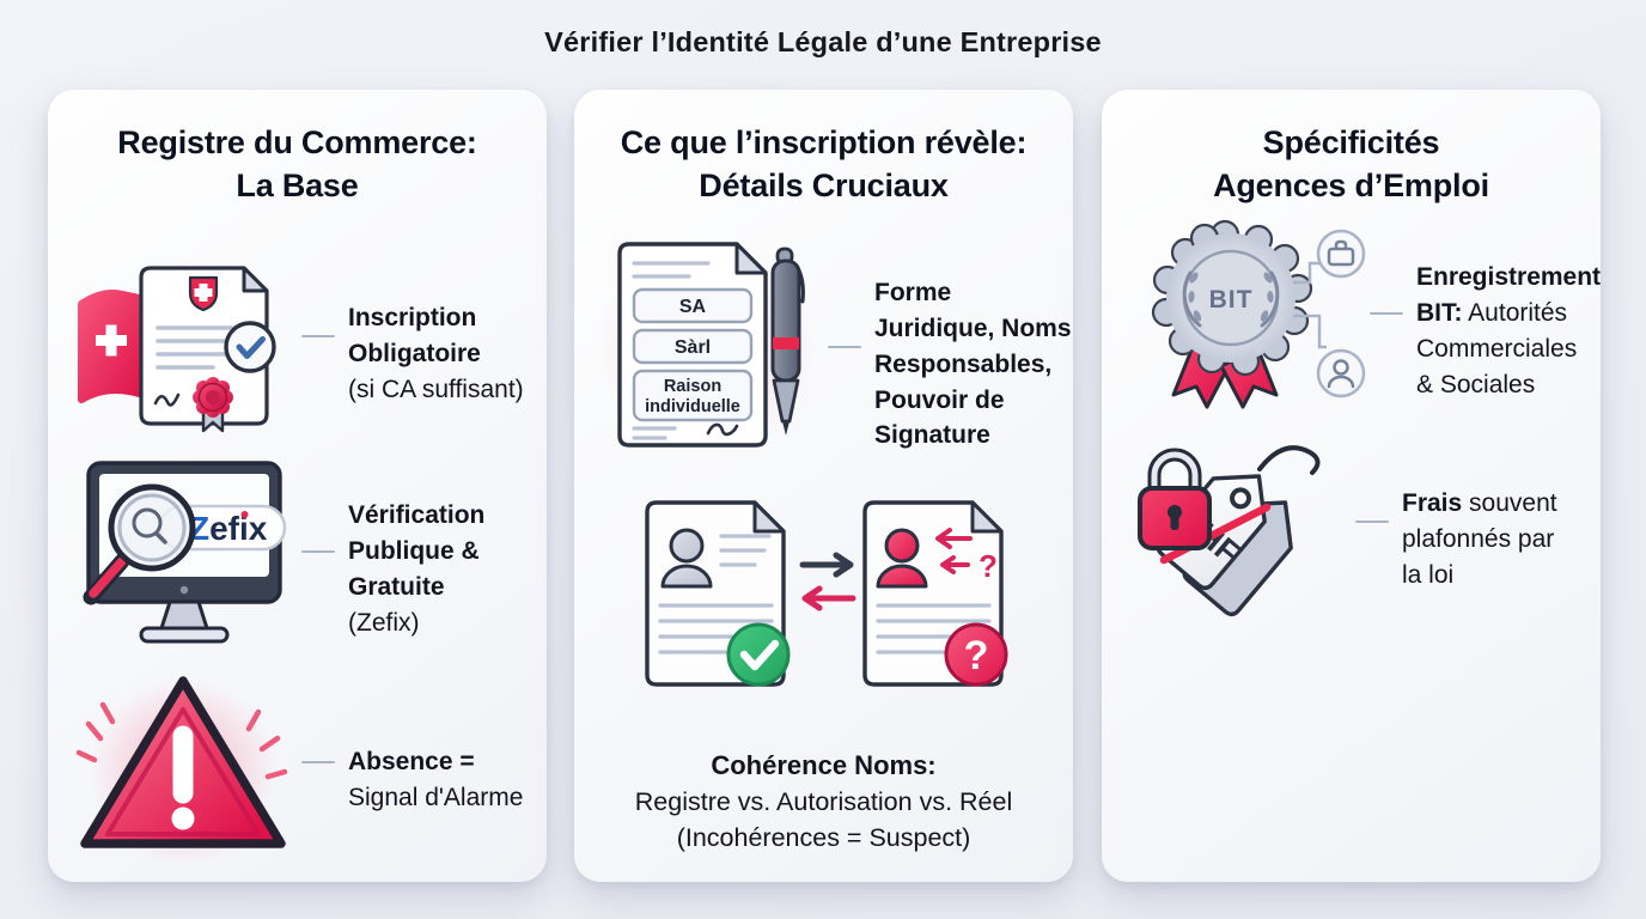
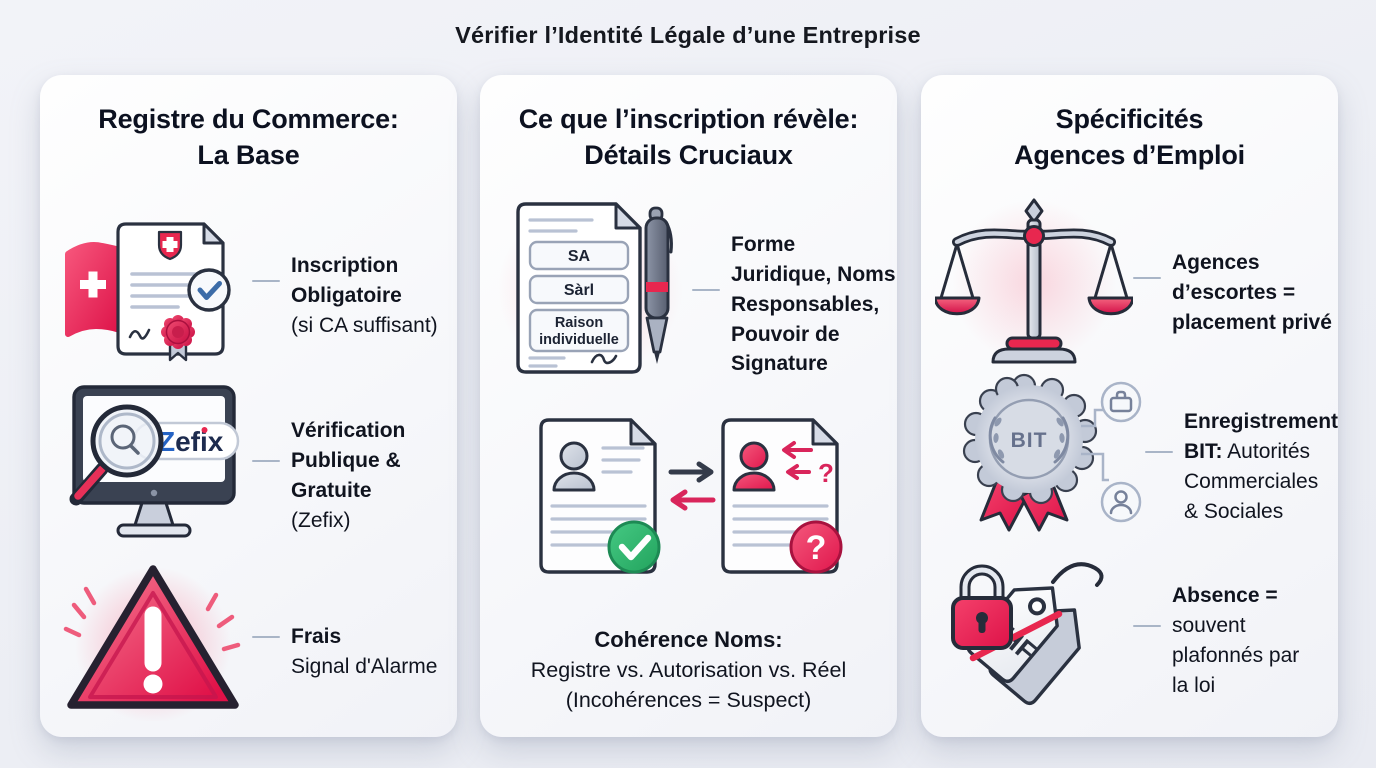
  Vérifier l’Identité Légale d’une Entreprise
  Registre du Commerce:
  La Base
  Inscription
  Obligatoire
  (si CA suffisant)
  Zefix
  Vérification
  Publique &
  Gratuite
  (Zefix)
- Absence =
+ Frais
  Signal d'Alarme
  Ce que l’inscription révèle:
  Détails Cruciaux
  SA
  Sàrl
  Raison
  individuelle
  Forme
  Juridique, Noms
  Responsables,
  Pouvoir de
  Signature
  ?
  ?
  Cohérence Noms:
  Registre vs. Autorisation vs. Réel
  (Incohérences = Suspect)
  Spécificités
  Agences d’Emploi
+ Agences
+ d’escortes =
+ placement privé
  BIT
  Enregistrement
  BIT: Autorités
  Commerciales
  & Sociales
- Frais souvent
+ Absence = souvent
  plafonnés par
  la loi
